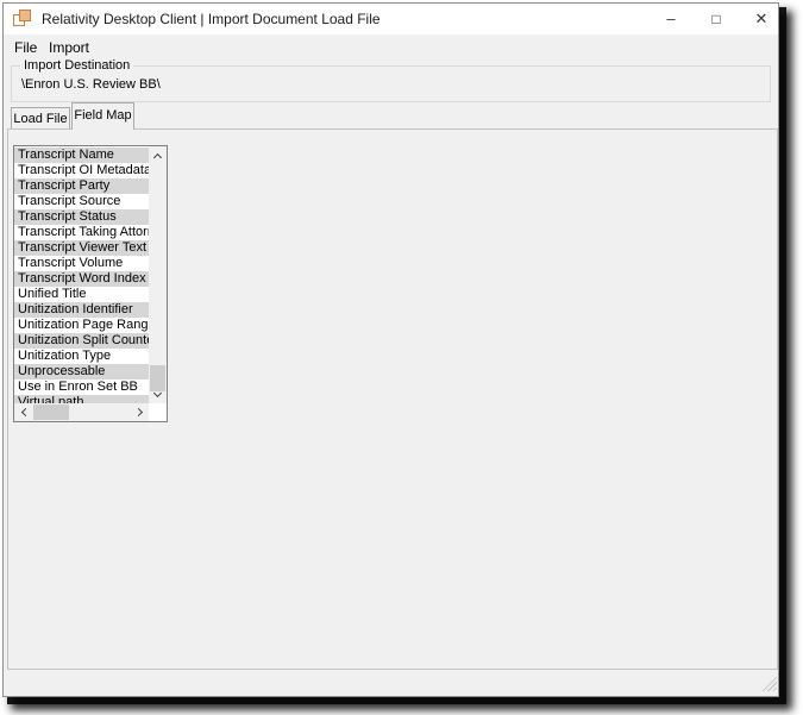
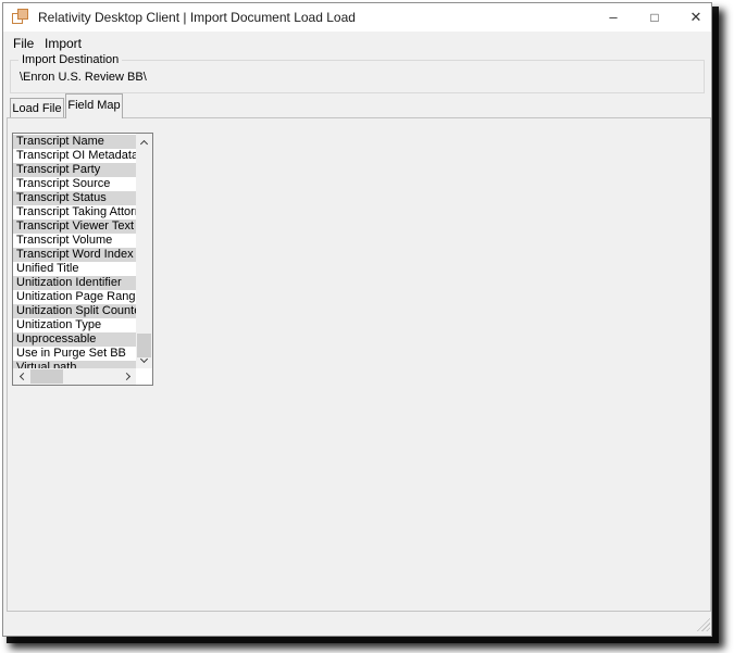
- Relativity Desktop Client | Import Document Load File
+ Relativity Desktop Client | Import Document Load Load
  –
  □
  ✕
  File
  Import
  Import Destination
  \Enron U.S. Review BB\
  Load File
  Field Map
  Transcript Name
  Transcript OI Metadat
  Transcript Party
  Transcript Source
  Transcript Status
  Transcript Taking Attor
  Transcript Viewer Text
  Transcript Volume
  Transcript Word Index
  Unified Title
  Unitization Identifier
  Unitization Page Rang
  Unitization Split Count
  Unitization Type
  Unprocessable
- Use in Enron Set BB
+ Use in Purge Set BB
  Virtual path
